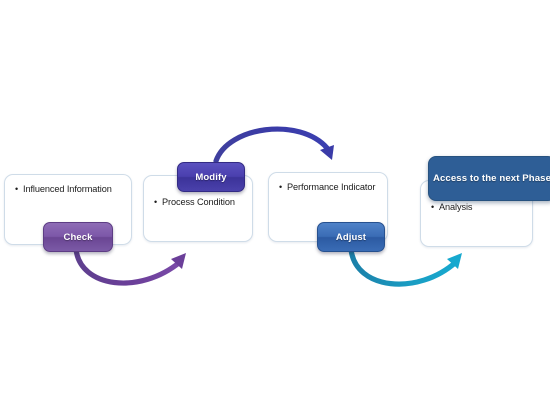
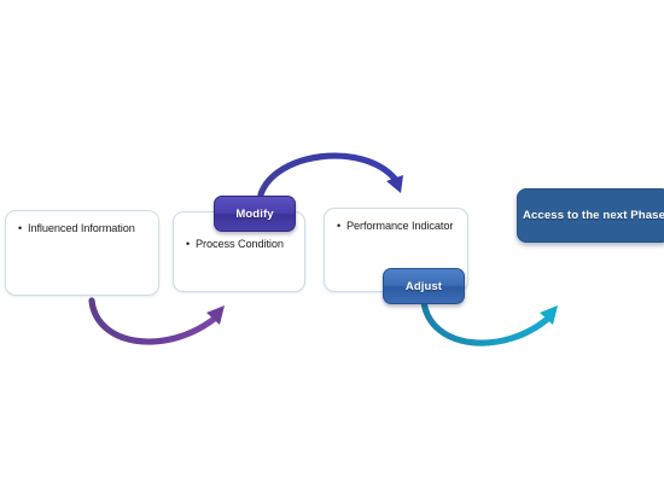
  • Influenced Information
  • Process Condition
  • Performance Indicator
- • Analysis
- Check
  Modify
  Adjust
  Access to the next Phase
